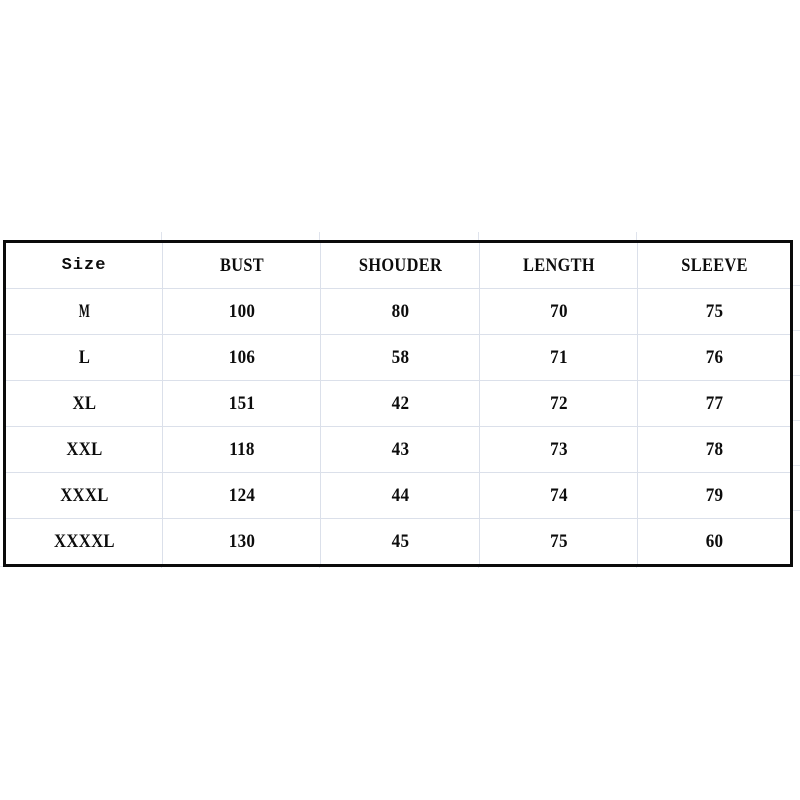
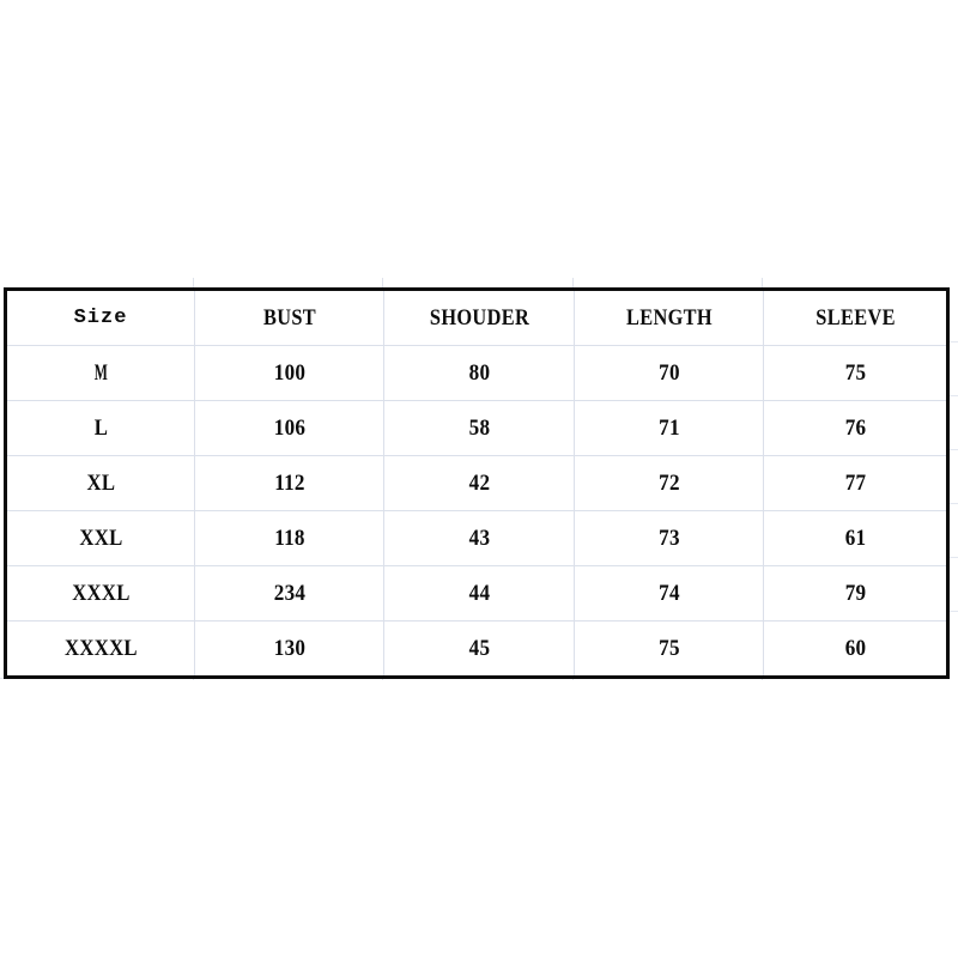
  Size	BUST	SHOUDER	LENGTH	SLEEVE
  M	100	80	70	75
  L	106	58	71	76
- XL	151	42	72	77
+ XL	112	42	72	77
- XXL	118	43	73	78
+ XXL	118	43	73	61
- XXXL	124	44	74	79
+ XXXL	234	44	74	79
  XXXXL	130	45	75	60
